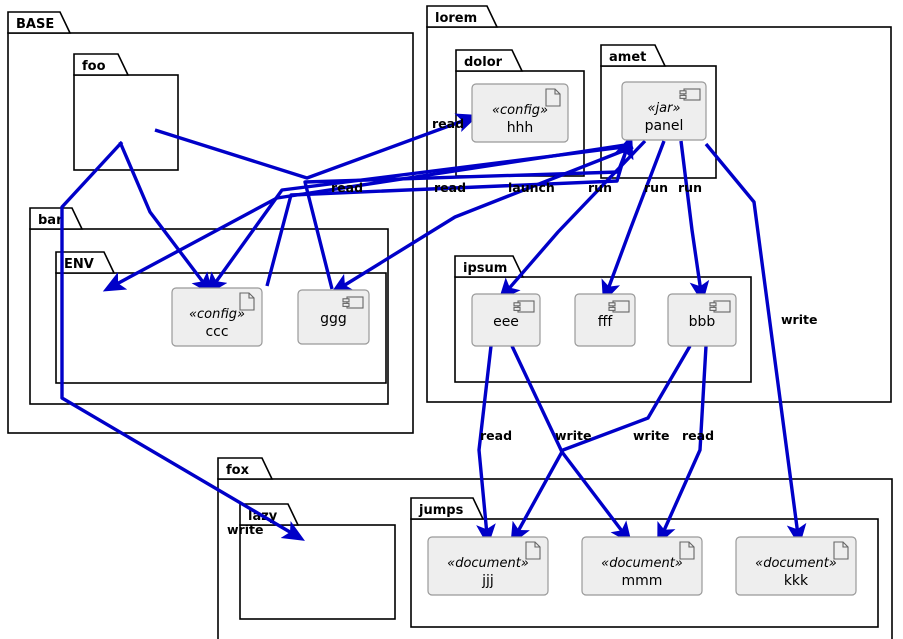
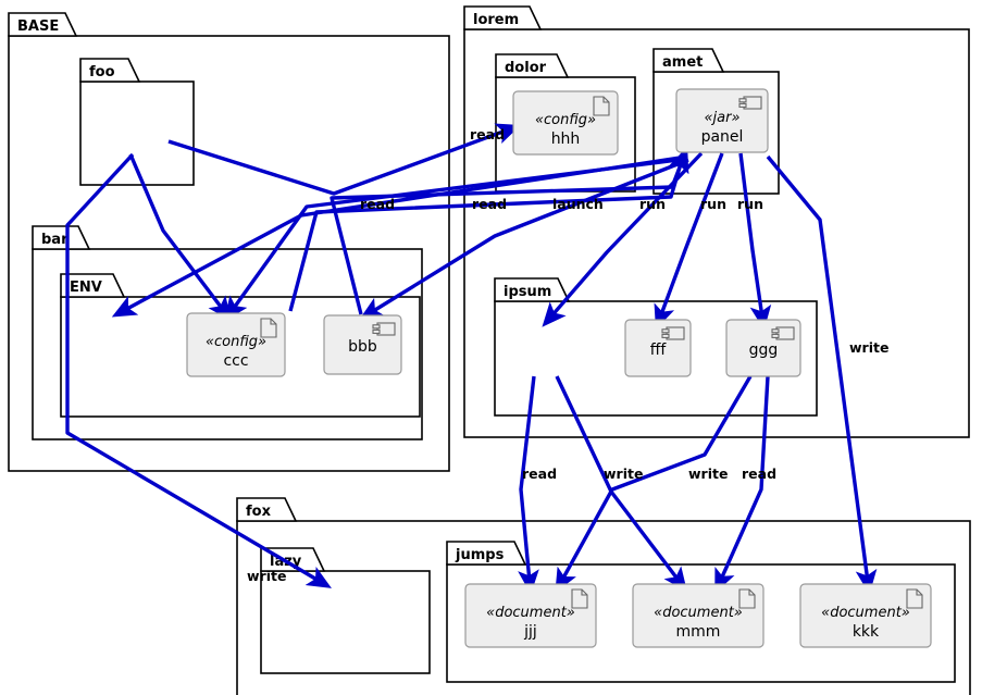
  BASE
  foo
  bar
  ENV
  lorem
  dolor
  amet
  ipsum
  fox
  lay
  jumps
  «config»
  ccc
- ggg
+ bbb
  «config»
  hhh
  «jar»
  panel
- eee
  fff
- bbb
+ ggg
  «document»
  jjj
  «document»
  mmm
  «document»
  kkk
  write
  read
  read
  read
  launch
  run
  run
  run
  write
  read
  write
  write
  read
